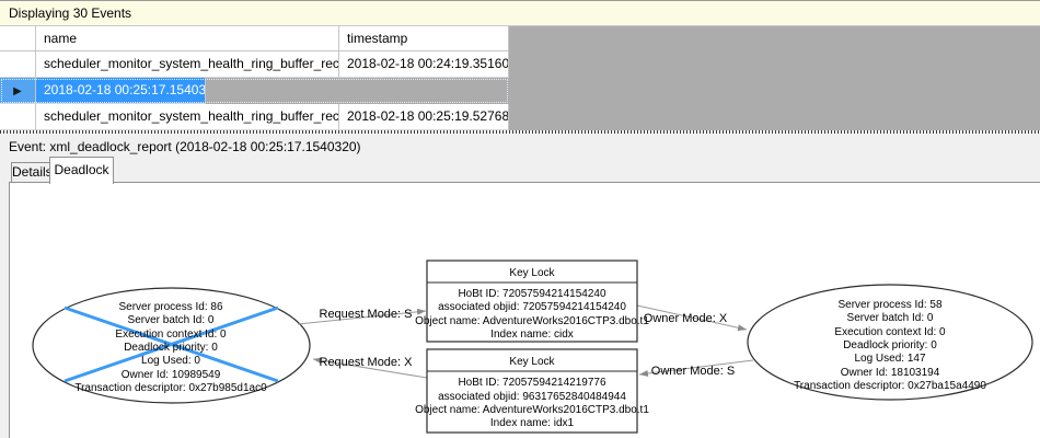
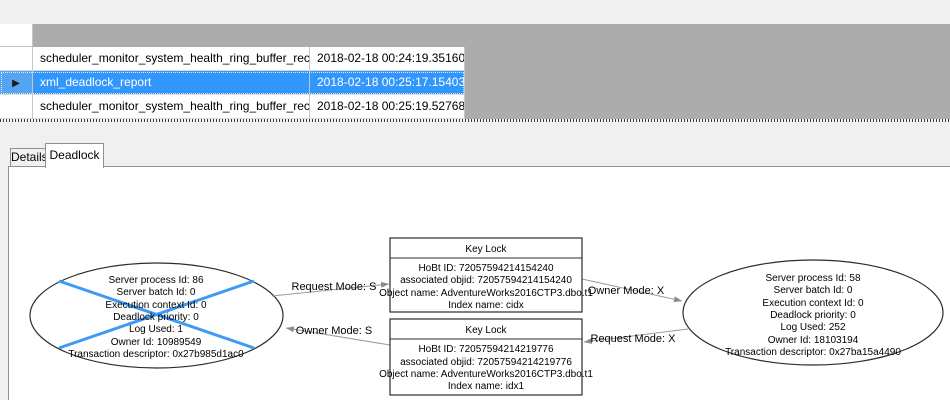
- Displaying 30 Events
- name
- timestamp
  scheduler_monitor_system_health_ring_buffer_rec
  2018-02-18 00:24:19.35160
  ▶
+ xml_deadlock_report
  2018-02-18 00:25:17.15403
  scheduler_monitor_system_health_ring_buffer_rec
  2018-02-18 00:25:19.52768
- Event: xml_deadlock_report (2018-02-18 00:25:17.1540320)
  Detail
  Deadlock
  Server process Id: 86
  Server batch Id: 0
  Execution context Id: 0
  Deadlock priority: 0
- Log Used: 0
+ Log Used: 1
  Owner Id: 10989549
  Transaction descriptor: 0x27b985d1ac0
  Server process Id: 58
  Server batch Id: 0
  Execution context Id: 0
  Deadlock priority: 0
- Log Used: 147
+ Log Used: 252
  Owner Id: 18103194
  Transaction descriptor: 0x27ba15a4490
  Request Mode: S
- Request Mode: X
+ Owner Mode: S
  Owner Mode: X
- Owner Mode: S
+ Request Mode: X
  Key Lock
  HoBt ID: 72057594214154240
  associated objid: 72057594214154240
  Object name: AdventureWorks2016CTP3.dbo.t1
  Index name: cidx
  Key Lock
  HoBt ID: 72057594214219776
- associated objid: 96317652840484944
+ associated objid: 72057594214219776
  Object name: AdventureWorks2016CTP3.dbo.t1
  Index name: idx1
